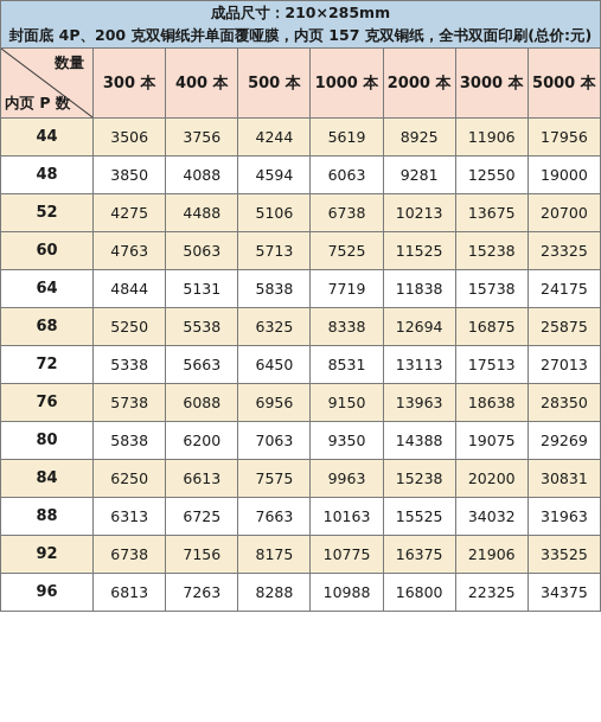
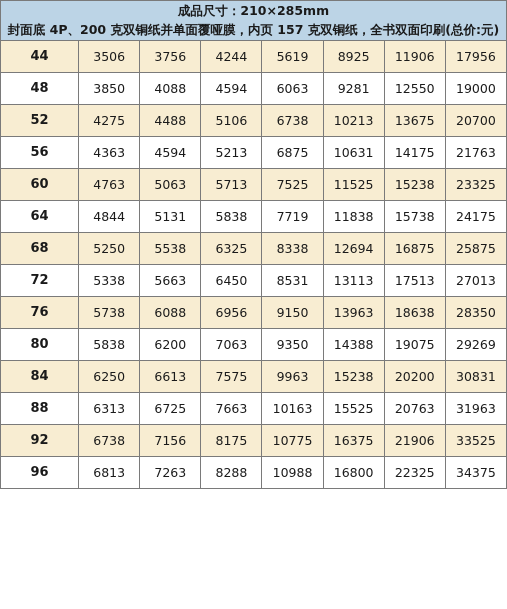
  成品尺寸：210×285mm 封面底 4P、200 克双铜纸并单面覆哑膜，内页 157 克双铜纸，全书双面印刷(总价:元)
- 数量 内页 P 数	300 本	400 本	500 本	1000 本	2000 本	3000 本	5000 本
  44	3506	3756	4244	5619	8925	11906	17956
  48	3850	4088	4594	6063	9281	12550	19000
  52	4275	4488	5106	6738	10213	13675	20700
+ 56	4363	4594	5213	6875	10631	14175	21763
  60	4763	5063	5713	7525	11525	15238	23325
  64	4844	5131	5838	7719	11838	15738	24175
  68	5250	5538	6325	8338	12694	16875	25875
  72	5338	5663	6450	8531	13113	17513	27013
  76	5738	6088	6956	9150	13963	18638	28350
  80	5838	6200	7063	9350	14388	19075	29269
  84	6250	6613	7575	9963	15238	20200	30831
- 88	6313	6725	7663	10163	15525	34032	31963
+ 88	6313	6725	7663	10163	15525	20763	31963
  92	6738	7156	8175	10775	16375	21906	33525
  96	6813	7263	8288	10988	16800	22325	34375
